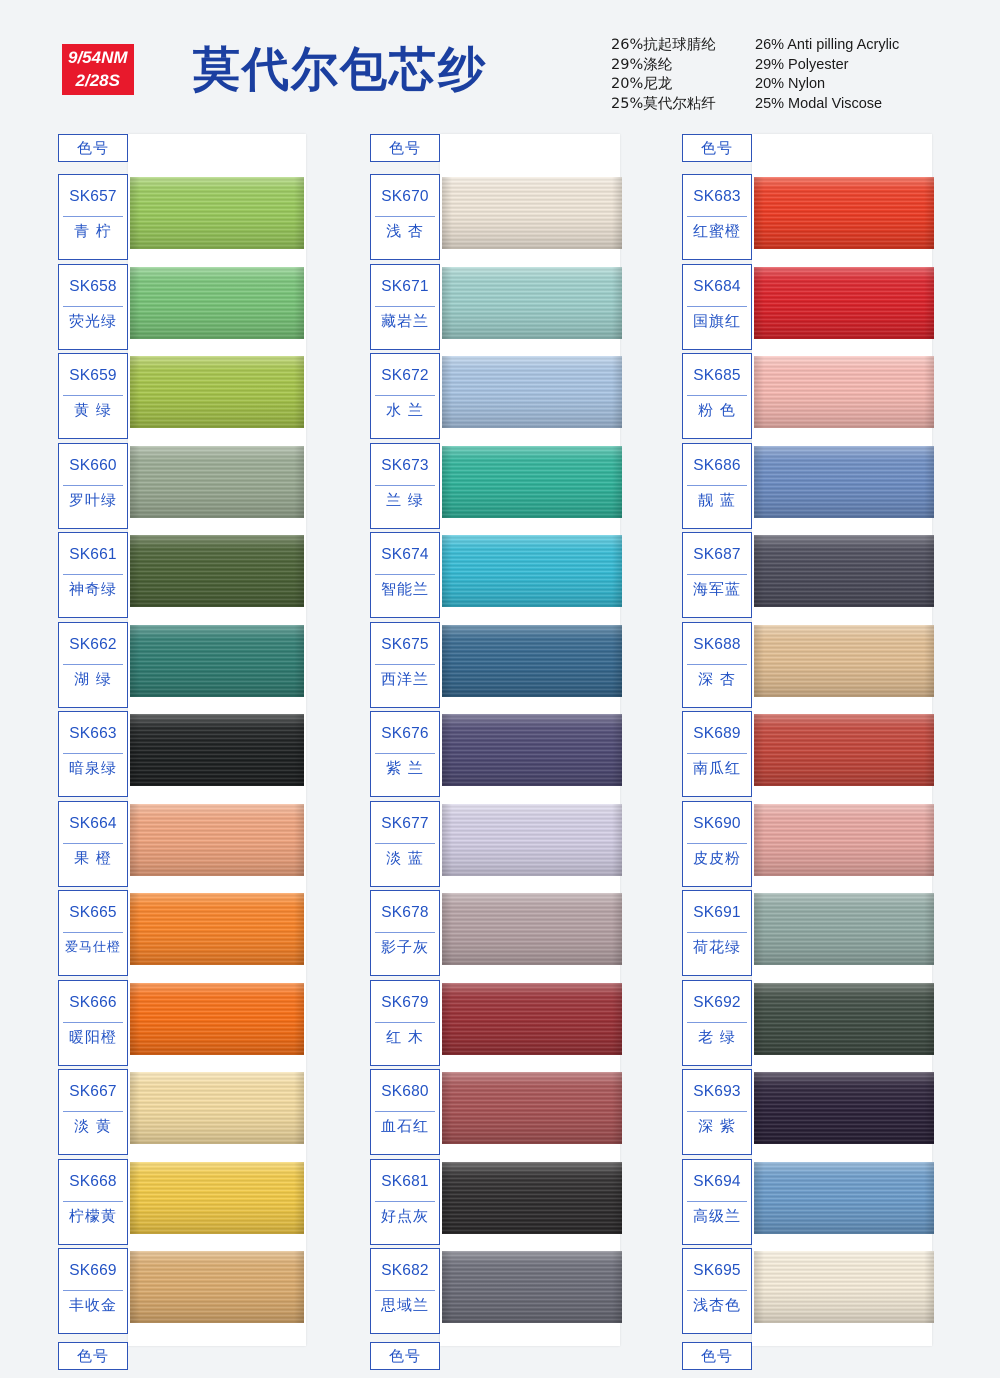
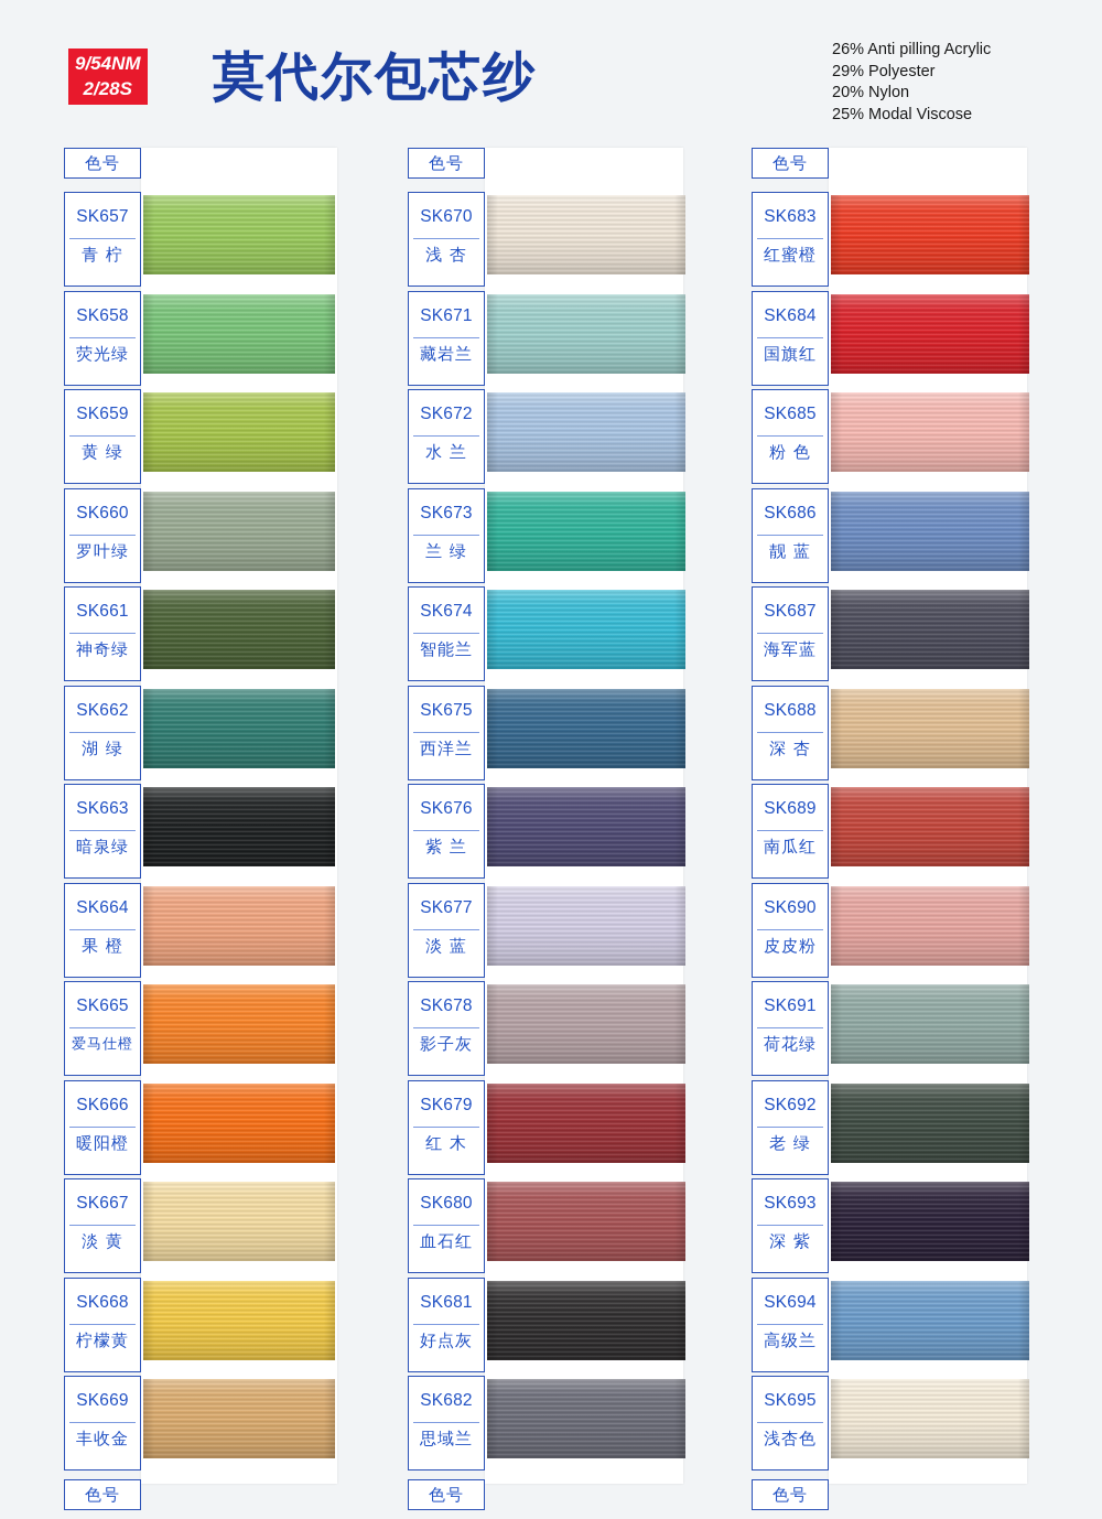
  9/54NM
  2/28S
  莫代尔包芯纱
- 26%抗起球腈纶
- 29%涤纶
- 20%尼龙
- 25%莫代尔粘纤
  26% Anti pilling Acrylic
  29% Polyester
  20% Nylon
  25% Modal Viscose
  色号
  SK657
  青 柠
  SK658
  荧光绿
  SK659
  黄 绿
  SK660
  罗叶绿
  SK661
  神奇绿
  SK662
  湖 绿
  SK663
  暗泉绿
  SK664
  果 橙
  SK665
  爱马仕橙
  SK666
  暖阳橙
  SK667
  淡 黄
  SK668
  柠檬黄
  SK669
  丰收金
  色号
  色号
  SK670
  浅 杏
  SK671
  藏岩兰
  SK672
  水 兰
  SK673
  兰 绿
  SK674
  智能兰
  SK675
  西洋兰
  SK676
  紫 兰
  SK677
  淡 蓝
  SK678
  影子灰
  SK679
  红 木
  SK680
  血石红
  SK681
  好点灰
  SK682
  思域兰
  色号
  色号
  SK683
  红蜜橙
  SK684
  国旗红
  SK685
  粉 色
  SK686
  靓 蓝
  SK687
  海军蓝
  SK688
  深 杏
  SK689
  南瓜红
  SK690
  皮皮粉
  SK691
  荷花绿
  SK692
  老 绿
  SK693
  深 紫
  SK694
  高级兰
  SK695
  浅杏色
  色号
